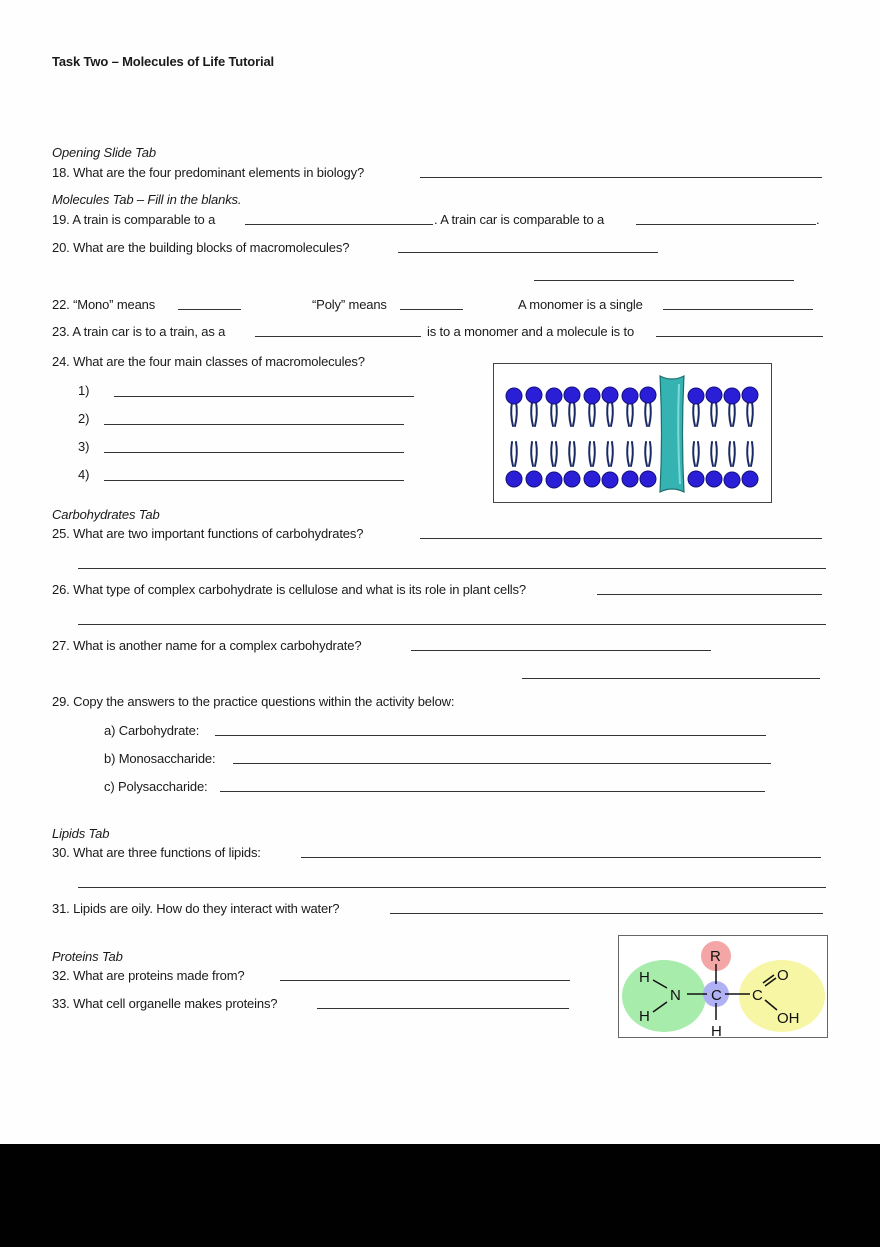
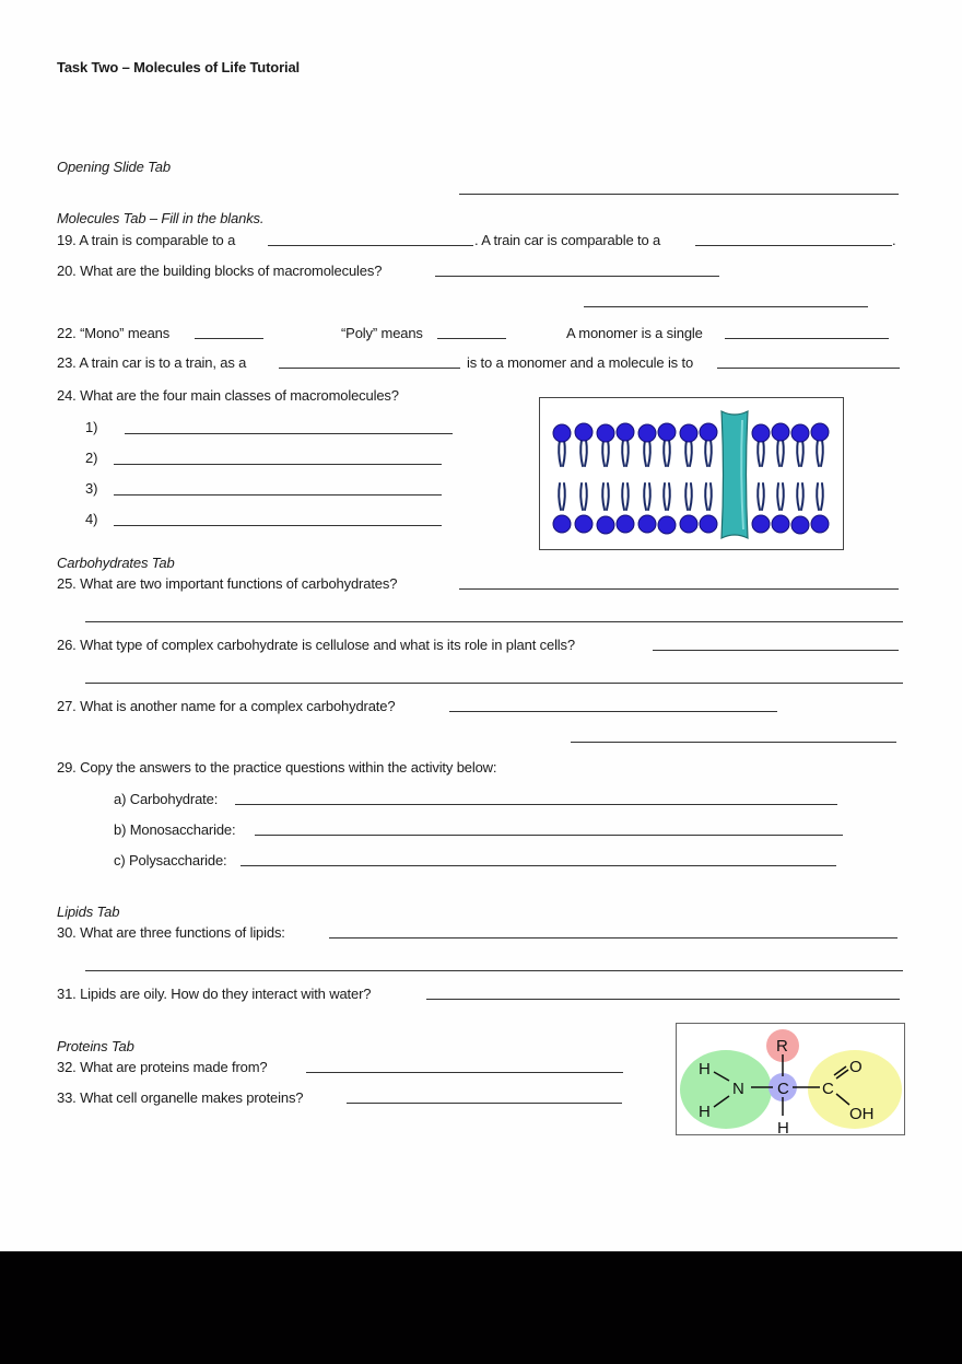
  Task Two – Molecules of Life Tutorial
  Opening Slide Tab
- 18. What are the four predominant elements in biology?
  Molecules Tab – Fill in the blanks.
  19. A train is comparable to a
  . A train car is comparable to a
  .
  20. What are the building blocks of macromolecules?
  22. “Mono” means
  “Poly” means
  A monomer is a single
  23. A train car is to a train, as a
  is to a monomer and a molecule is to
  24. What are the four main classes of macromolecules?
  1)
  2)
  3)
  4)
  Carbohydrates Tab
  25. What are two important functions of carbohydrates?
  26. What type of complex carbohydrate is cellulose and what is its role in plant cells?
  27. What is another name for a complex carbohydrate?
  29. Copy the answers to the practice questions within the activity below:
  a) Carbohydrate:
  b) Monosaccharide:
  c) Polysaccharide:
  Lipids Tab
  30. What are three functions of lipids:
  31. Lipids are oily. How do they interact with water?
  Proteins Tab
  32. What are proteins made from?
  33. What cell organelle makes proteins?
  R
  H
  N
  H
  C
  H
  C
  O
  OH
